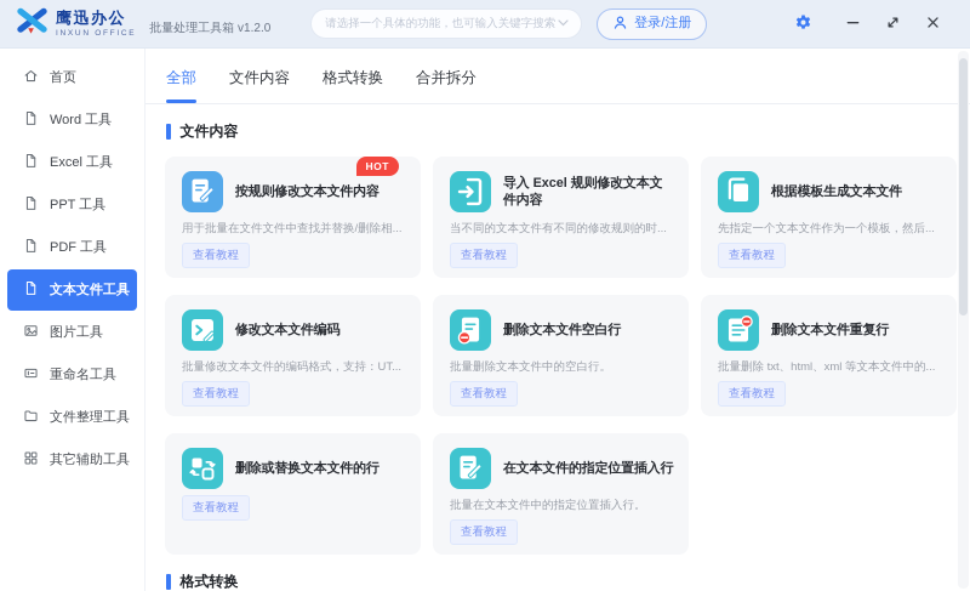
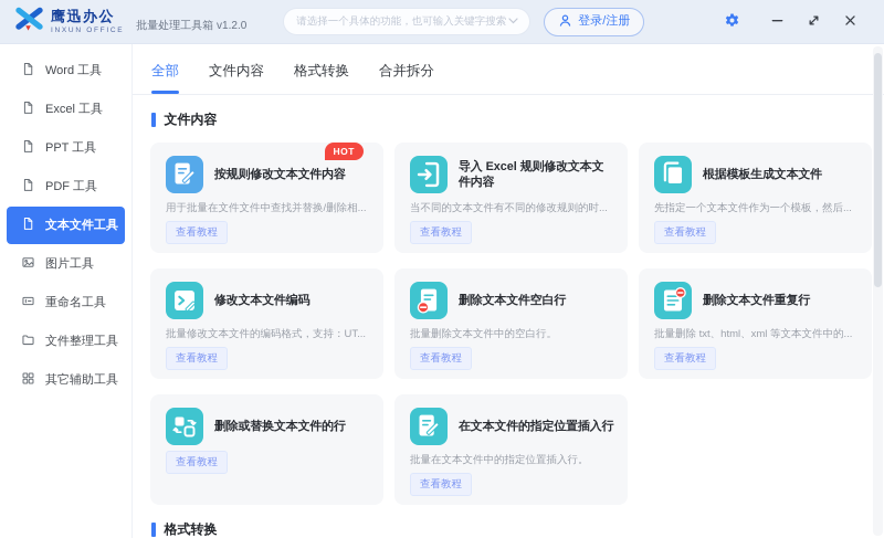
  鹰迅办公
  批量处理工具箱 v1.2.0
  请选择一个具体的功能，也可输入关键字搜索
  登录/注册
- 首页
  Word 工具
  Excel 工具
  PPT 工具
  PDF 工具
  文本文件工具
  图片工具
  重命名工具
  文件整理工具
  其它辅助工具
  全部
  文件内容
  格式转换
  合并拆分
  文件内容
  HOT
  按规则修改文本文件内容
  用于批量在文件文件中查找并替换/删除相...
  查看教程
  导入 Excel 规则修改文本文件内容
  当不同的文本文件有不同的修改规则的时...
  查看教程
  根据模板生成文本文件
  先指定一个文本文件作为一个模板，然后...
  查看教程
  修改文本文件编码
  批量修改文本文件的编码格式，支持：UT...
  查看教程
  删除文本文件空白行
  批量删除文本文件中的空白行。
  查看教程
  删除文本文件重复行
  批量删除 txt、html、xml 等文本文件中的...
  查看教程
  删除或替换文本文件的行
  查看教程
  在文本文件的指定位置插入行
  批量在文本文件中的指定位置插入行。
  查看教程
  格式转换
